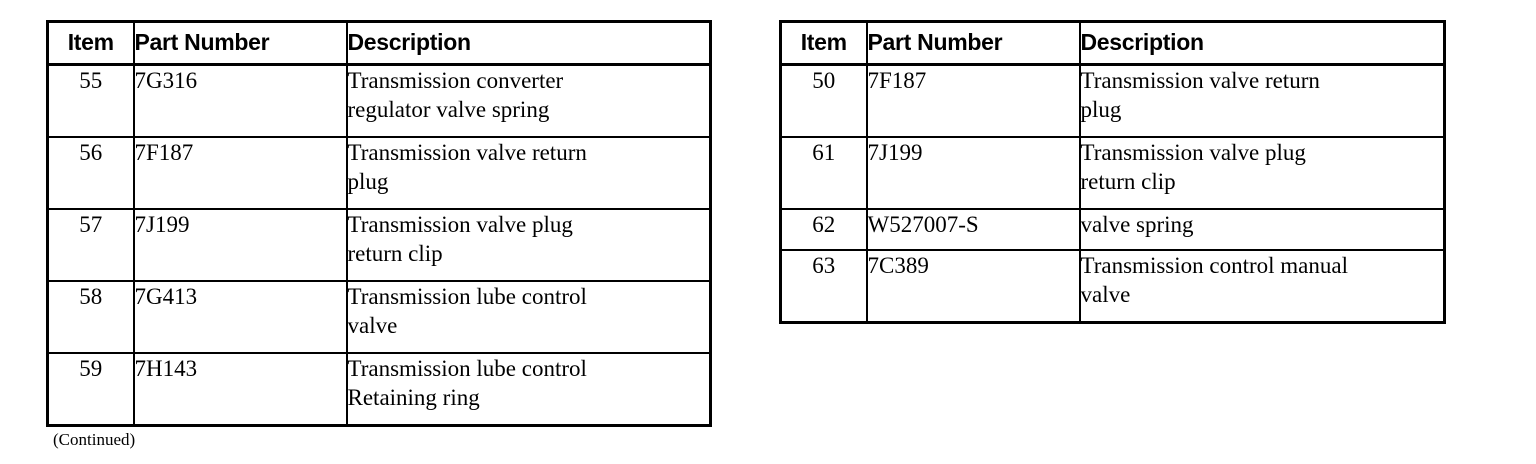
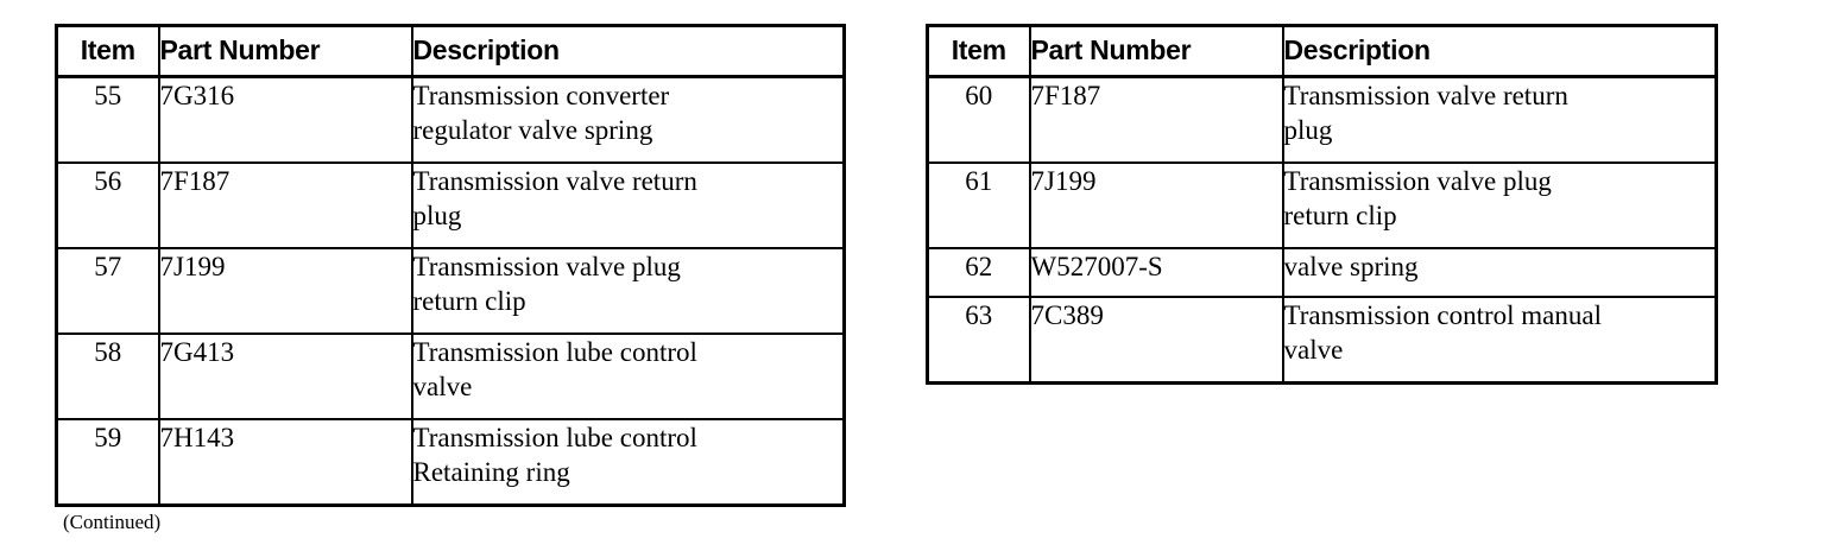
  Item	Part Number	Description
  55	7G316	Transmission converter regulator valve spring
  56	7F187	Transmission valve return plug
  57	7J199	Transmission valve plug return clip
  58	7G413	Transmission lube control valve
  59	7H143	Transmission lube control Retaining ring
  Item	Part Number	Description
- 50	7F187	Transmission valve return plug
+ 60	7F187	Transmission valve return plug
  61	7J199	Transmission valve plug return clip
  62	W527007-S	valve spring
  63	7C389	Transmission control manual valve
  (Continued)
